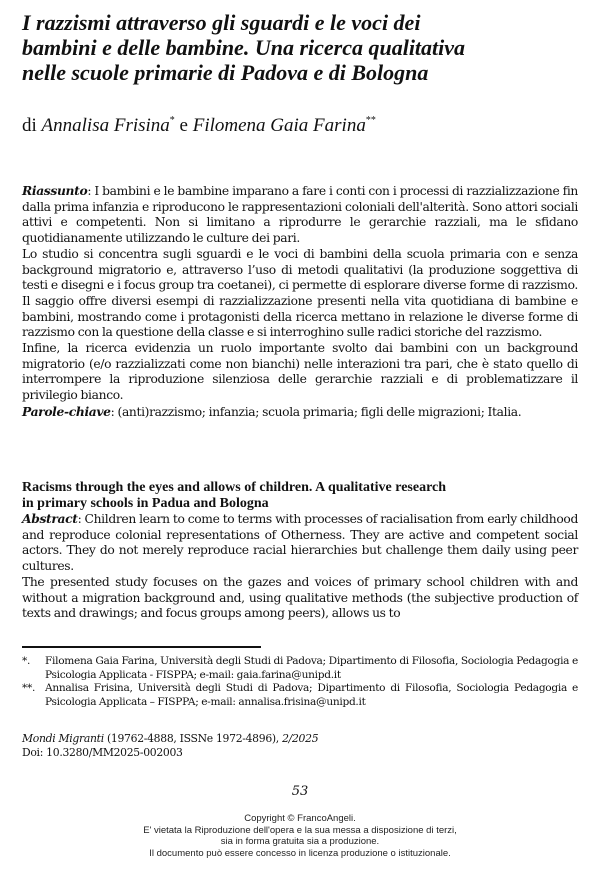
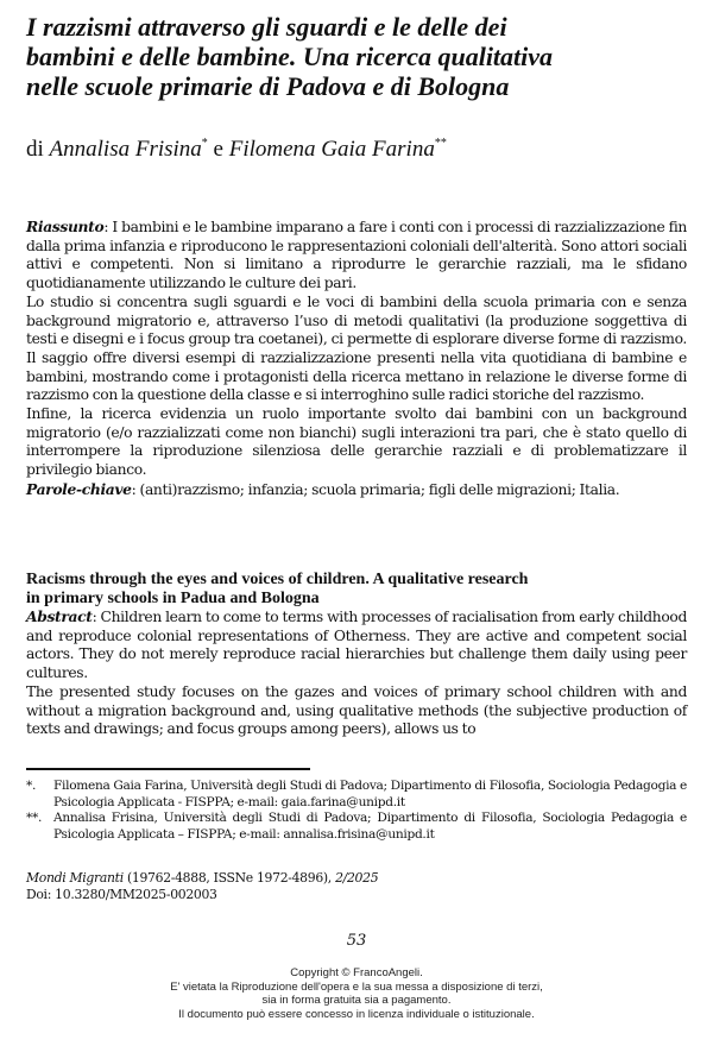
- I razzismi attraverso gli sguardi e le voci dei
+ I razzismi attraverso gli sguardi e le delle dei
  bambini e delle bambine. Una ricerca qualitativa
  nelle scuole primarie di Padova e di Bologna
  di Annalisa Frisina* e Filomena Gaia Farina**
  Riassunto: I bambini e le bambine imparano a fare i conti con i processi di razzializzazione fin dalla prima infanzia e riproducono le rappresentazioni coloniali dell'alterità. Sono attori sociali attivi e competenti. Non si limitano a riprodurre le gerarchie razziali, ma le sfidano quotidianamente utilizzando le culture dei pari.
  Lo studio si concentra sugli sguardi e le voci di bambini della scuola primaria con e senza background migratorio e, attraverso l’uso di metodi qualitativi (la produzione soggettiva di testi e disegni e i focus group tra coetanei), ci permette di esplorare diverse forme di razzismo. Il saggio offre diversi esempi di razzializzazione presenti nella vita quotidiana di bambine e bambini, mostrando come i protagonisti della ricerca mettano in relazione le diverse forme di razzismo con la questione della classe e si interroghino sulle radici storiche del razzismo.
- Infine, la ricerca evidenzia un ruolo importante svolto dai bambini con un background migratorio (e/o razzializzati come non bianchi) nelle interazioni tra pari, che è stato quello di interrompere la riproduzione silenziosa delle gerarchie razziali e di problematizzare il privilegio bianco.
+ Infine, la ricerca evidenzia un ruolo importante svolto dai bambini con un background migratorio (e/o razzializzati come non bianchi) sugli interazioni tra pari, che è stato quello di interrompere la riproduzione silenziosa delle gerarchie razziali e di problematizzare il privilegio bianco.
  Parole-chiave: (anti)razzismo; infanzia; scuola primaria; figli delle migrazioni; Italia.
- Racisms through the eyes and allows of children. A qualitative research
+ Racisms through the eyes and voices of children. A qualitative research
  in primary schools in Padua and Bologna
  Abstract: Children learn to come to terms with processes of racialisation from early childhood and reproduce colonial representations of Otherness. They are active and competent social actors. They do not merely reproduce racial hierarchies but challenge them daily using peer cultures.
  The presented study focuses on the gazes and voices of primary school children with and without a migration background and, using qualitative methods (the subjective production of texts and drawings; and focus groups among peers), allows us to
  *.
  Filomena Gaia Farina, Università degli Studi di Padova; Dipartimento di Filosofia, Sociologia Pedagogia e Psicologia Applicata - FISPPA; e-mail: gaia.farina@unipd.it
  **.
  Annalisa Frisina, Università degli Studi di Padova; Dipartimento di Filosofia, Sociologia Pedagogia e Psicologia Applicata – FISPPA; e-mail: annalisa.frisina@unipd.it
  Mondi Migranti (19762-4888, ISSNe 1972-4896), 2/2025
  Doi: 10.3280/MM2025-002003
  53
  Copyright © FrancoAngeli.
  E' vietata la Riproduzione dell'opera e la sua messa a disposizione di terzi,
- sia in forma gratuita sia a produzione.
+ sia in forma gratuita sia a pagamento.
- Il documento può essere concesso in licenza produzione o istituzionale.
+ Il documento può essere concesso in licenza individuale o istituzionale.
